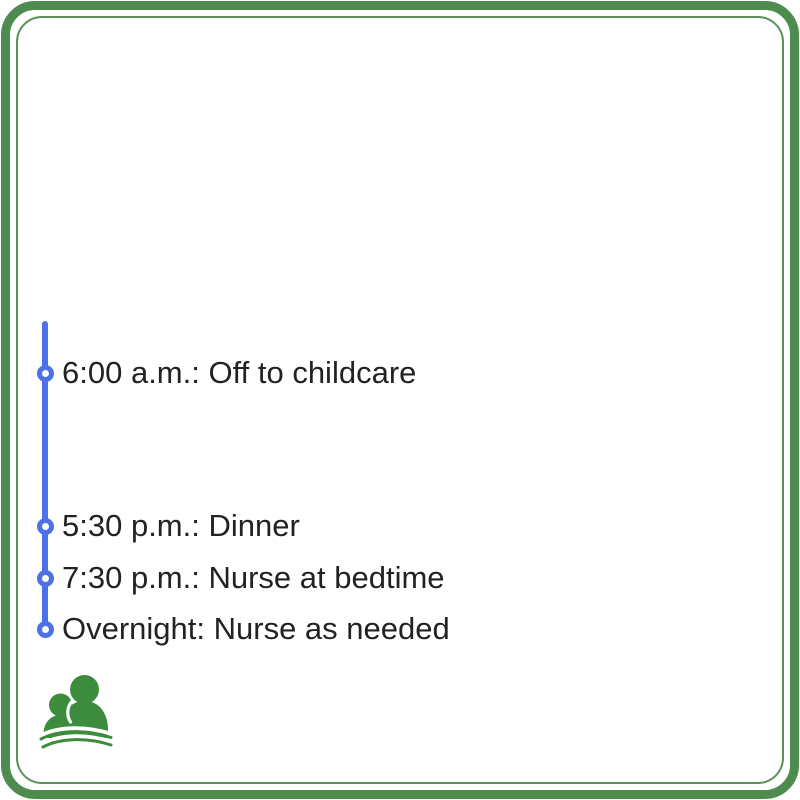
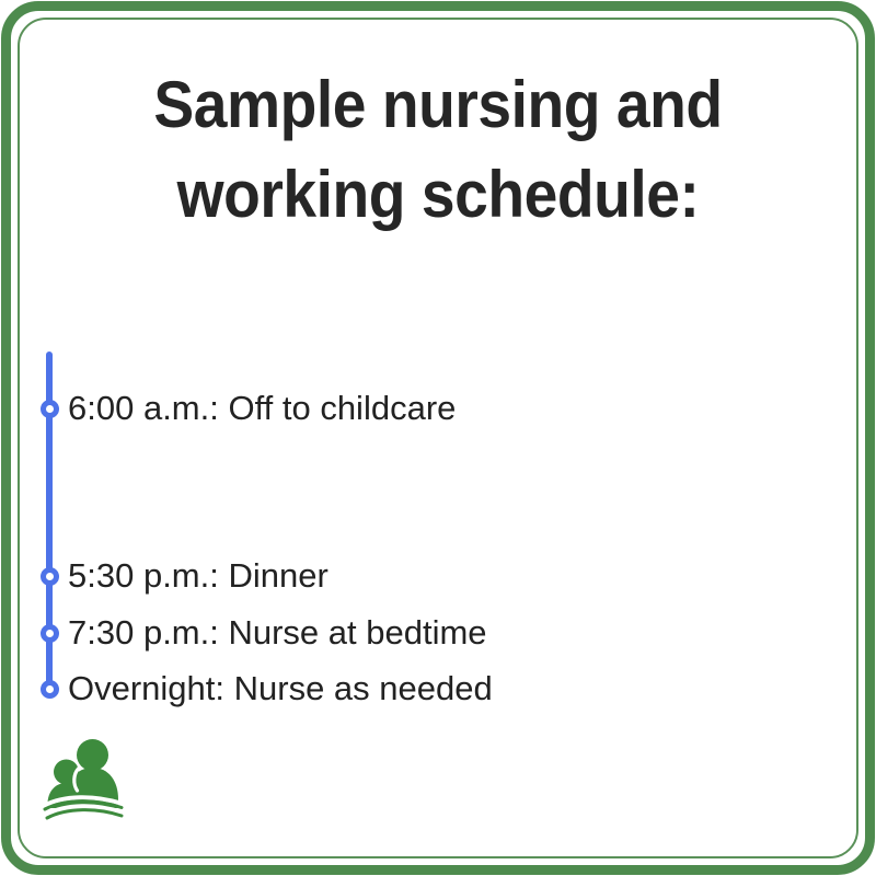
+ Sample nursing and
+ working schedule:
  6:00 a.m.: Off to childcare
  5:30 p.m.: Dinner
  7:30 p.m.: Nurse at bedtime
  Overnight: Nurse as needed
